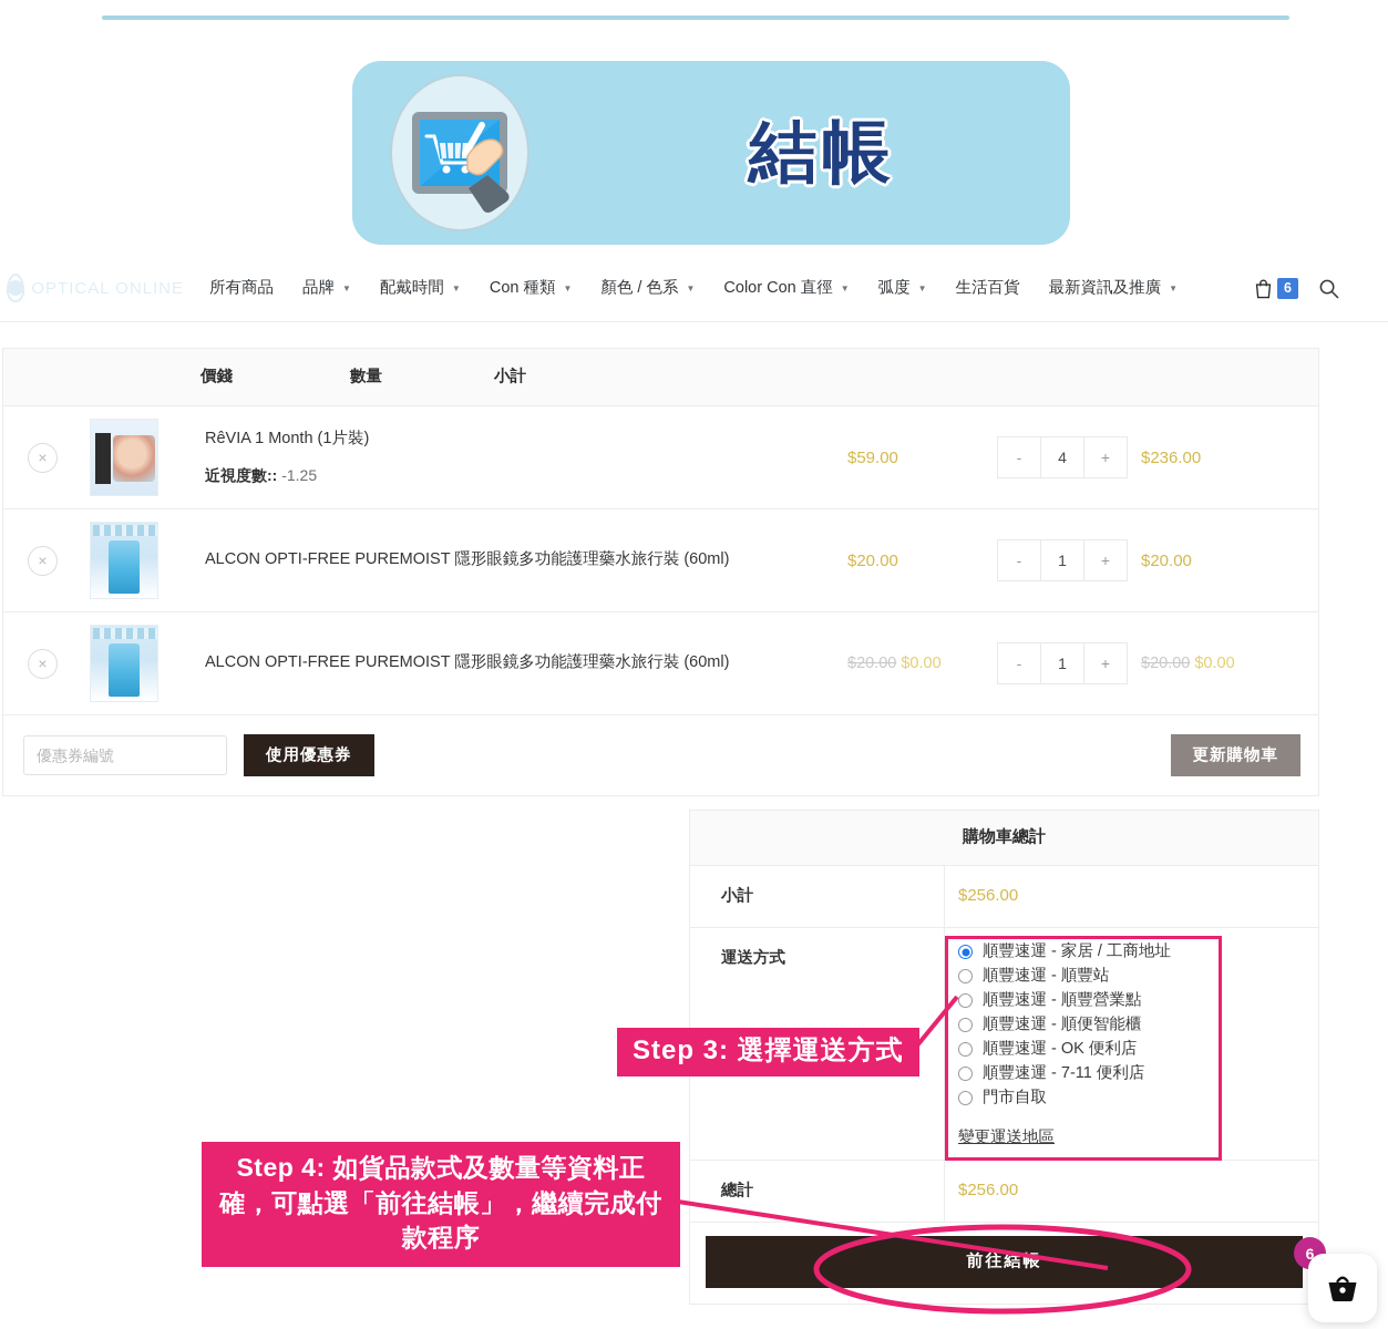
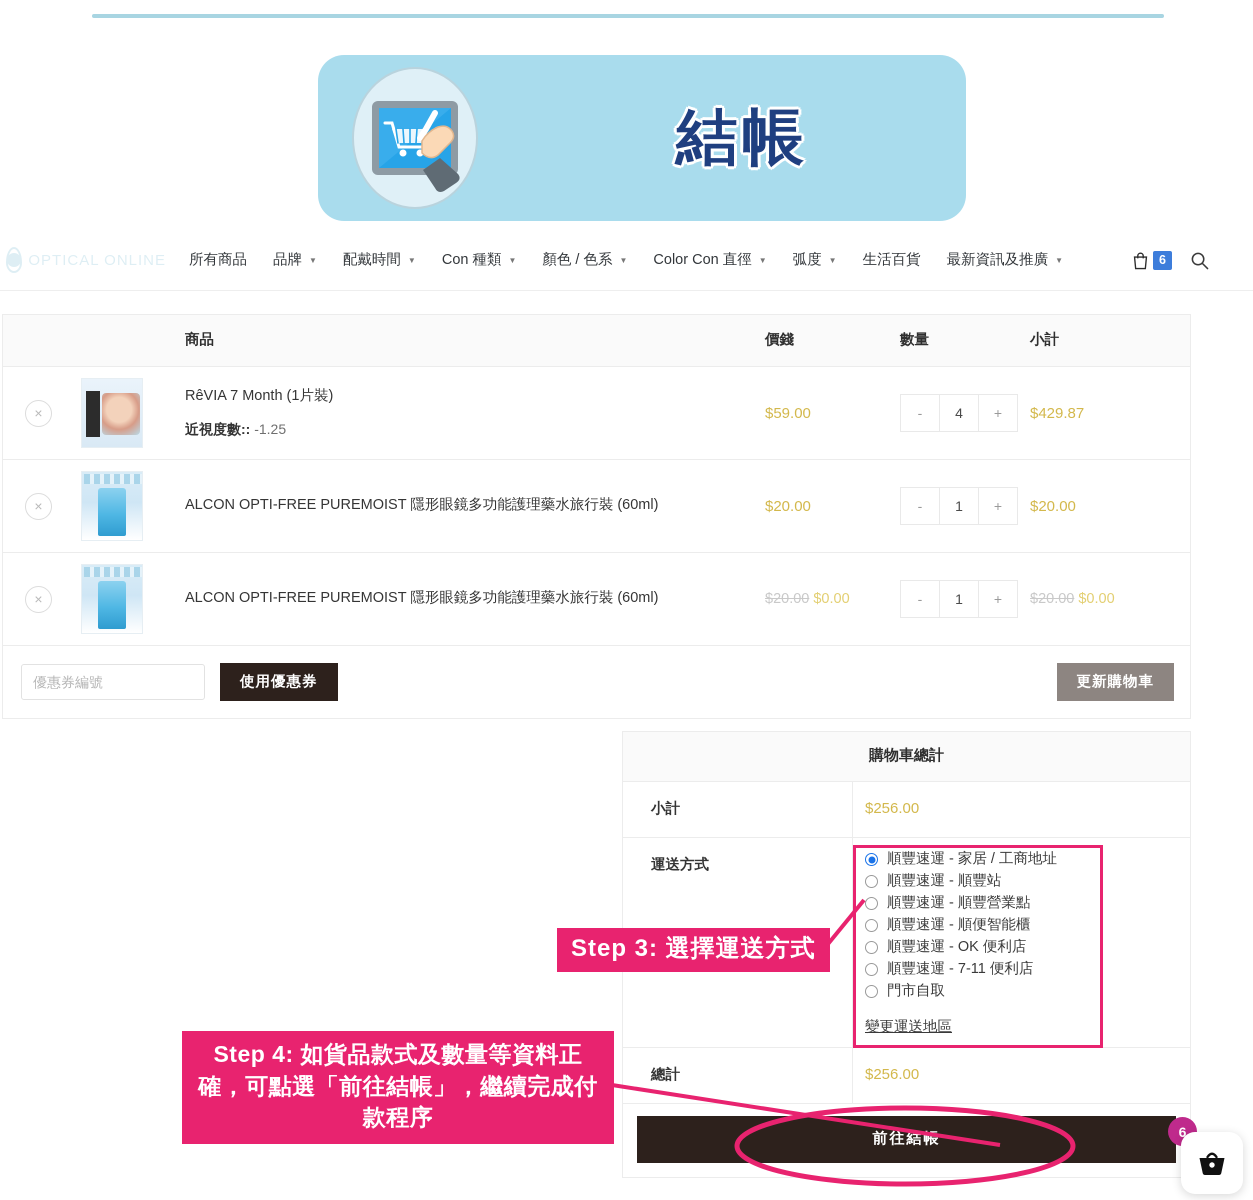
  結帳
  OPTICAL ONLINE
  所有商品
  品牌
  ▼
  配戴時間
  ▼
  Con 種類
  ▼
  顏色 / 色系
  ▼
  Color Con 直徑
  ▼
  弧度
  ▼
  生活百貨
  最新資訊及推廣
  ▼
  6
+ 商品
  價錢
  數量
  小計
  ×
- RêVIA 1 Month (1片裝)
+ RêVIA 7 Month (1片裝)
  近視度數:: -1.25
  $59.00
  -
  4
  +
- $236.00
+ $429.87
  ×
  ALCON OPTI-FREE PUREMOIST 隱形眼鏡多功能護理藥水旅行裝 (60ml)
  $20.00
  -
  1
  +
  $20.00
  ×
  ALCON OPTI-FREE PUREMOIST 隱形眼鏡多功能護理藥水旅行裝 (60ml)
  $20.00 $0.00
  -
  1
  +
  $20.00 $0.00
  優惠券編號
  使用優惠券
  更新購物車
  購物車總計
  小計
  $256.00
  運送方式
  順豐速運 - 家居 / 工商地址
  順豐速運 - 順豐站
  順豐速運 - 順豐營業點
  順豐速運 - 順便智能櫃
  順豐速運 - OK 便利店
  順豐速運 - 7-11 便利店
  門市自取
  變更運送地區
  總計
  $256.00
  前往結帳
  Step 3: 選擇運送方式
  Step 4: 如貨品款式及數量等資料正確，可點選「前往結帳」，繼續完成付款程序
  6
